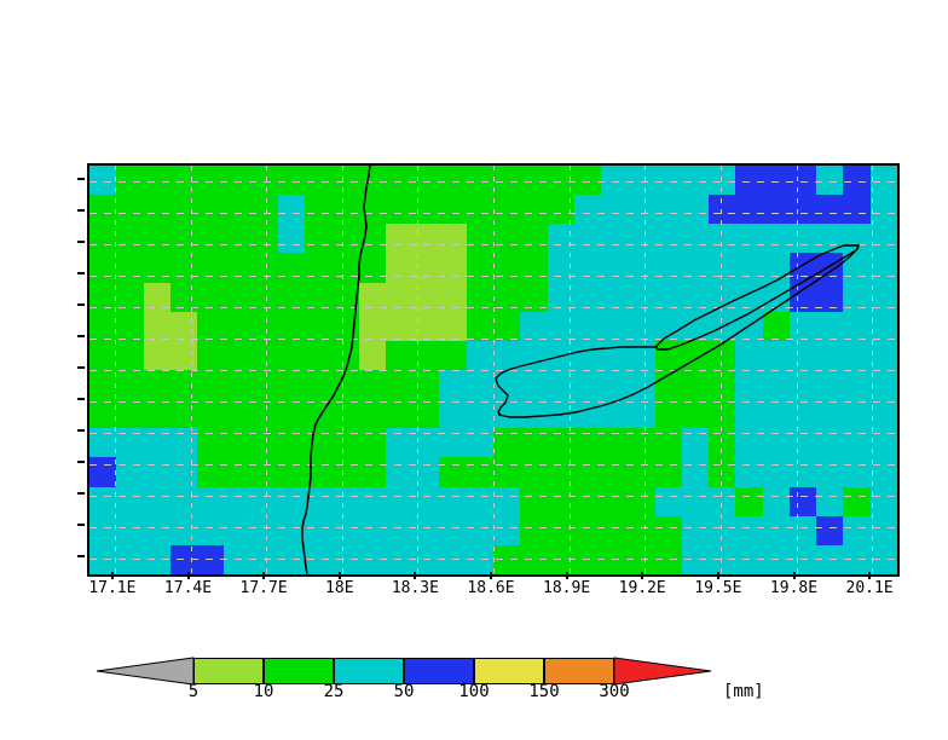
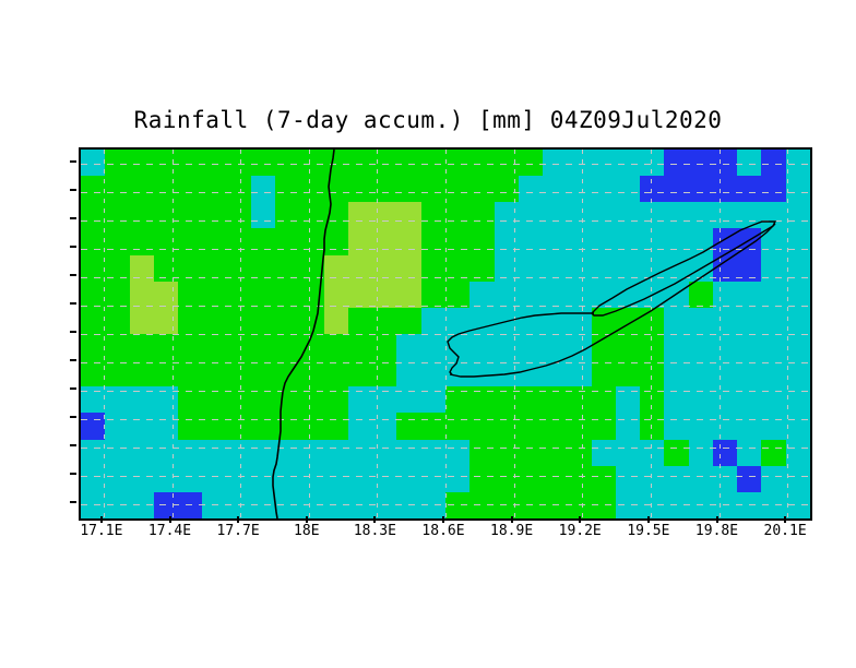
+ Rainfall (7-day accum.) [mm] 04Z09Jul2020
  17.1E
  17.4E
  17.7E
  18E
  18.3E
  18.6E
  18.9E
  19.2E
  19.5E
  19.8E
  20.1E
- 5
- 10
- 25
- 50
- 100
- 150
- 300
- [mm]
